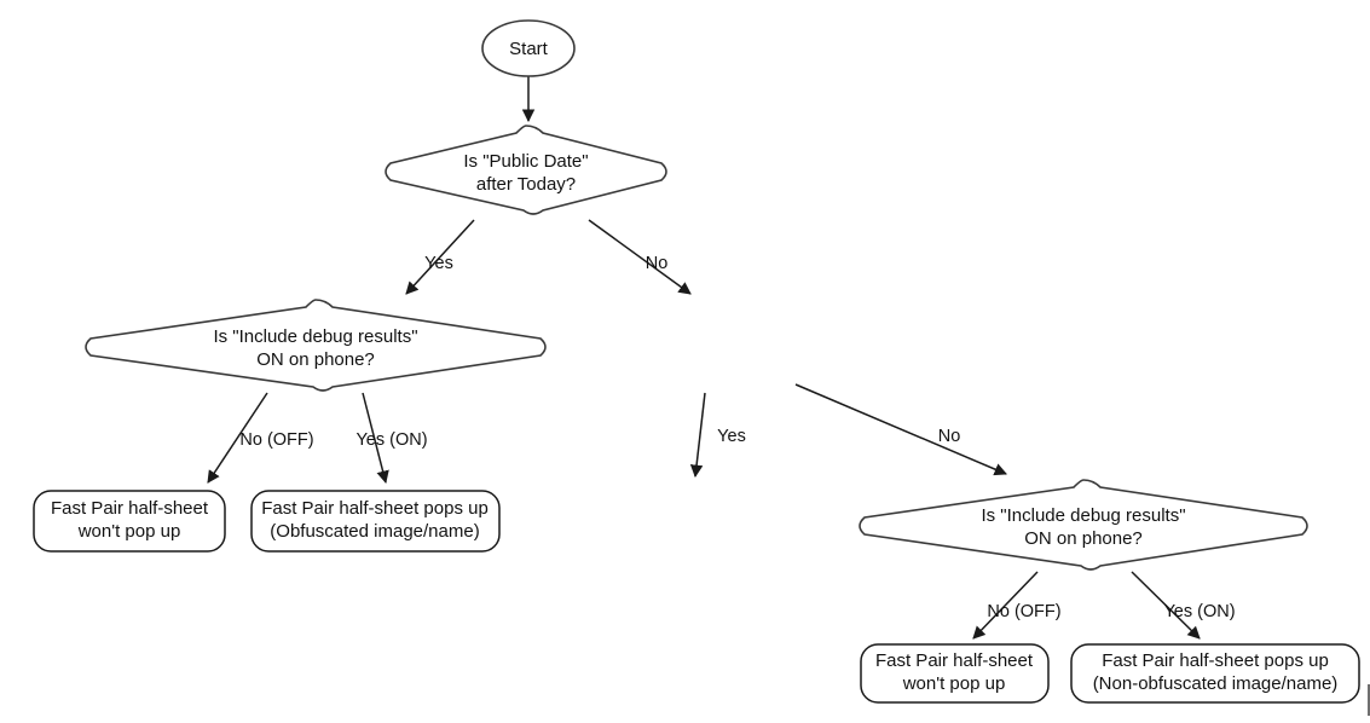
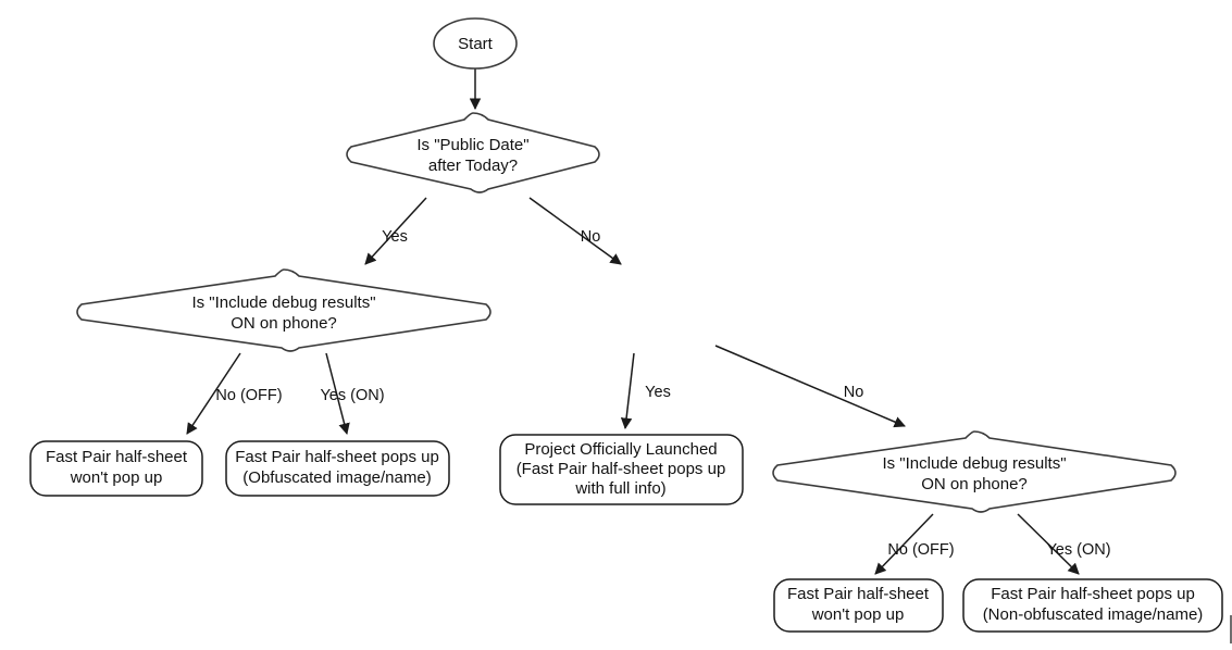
  Yes
  No
  No (OFF)
  Yes (ON)
  Yes
  No
  No (OFF)
  Yes (ON)
  Start
  Is "Public Date"
  after Today?
  Is "Include debug results"
  ON on phone?
  Is "Include debug results"
  ON on phone?
  Fast Pair half-sheet
  won't pop up
  Fast Pair half-sheet pops up
  (Obfuscated image/name)
+ Project Officially Launched
+ (Fast Pair half-sheet pops up
+ with full info)
  Fast Pair half-sheet
  won't pop up
  Fast Pair half-sheet pops up
  (Non-obfuscated image/name)
